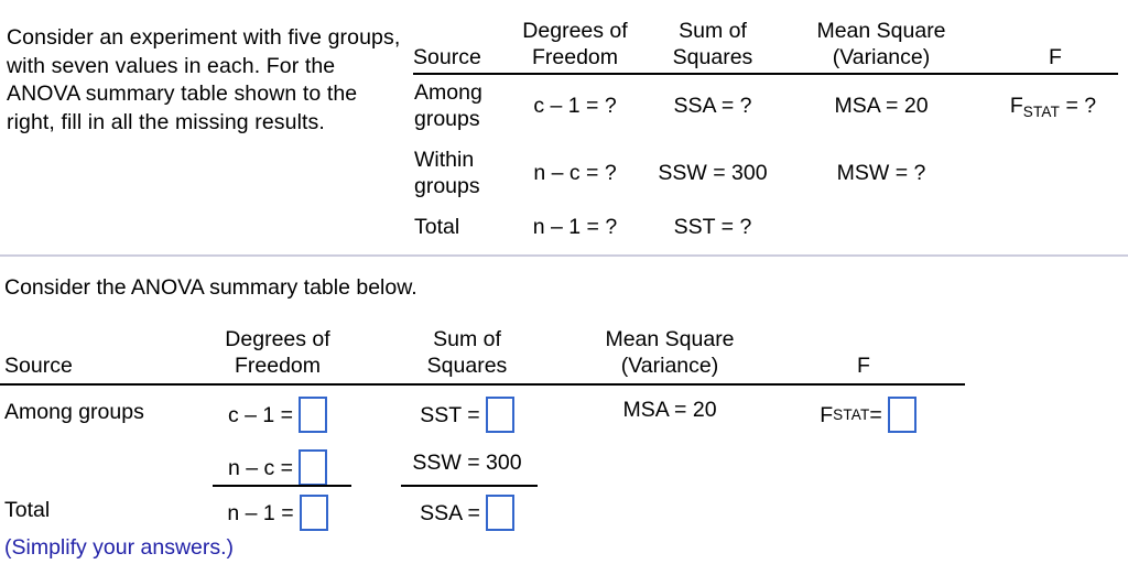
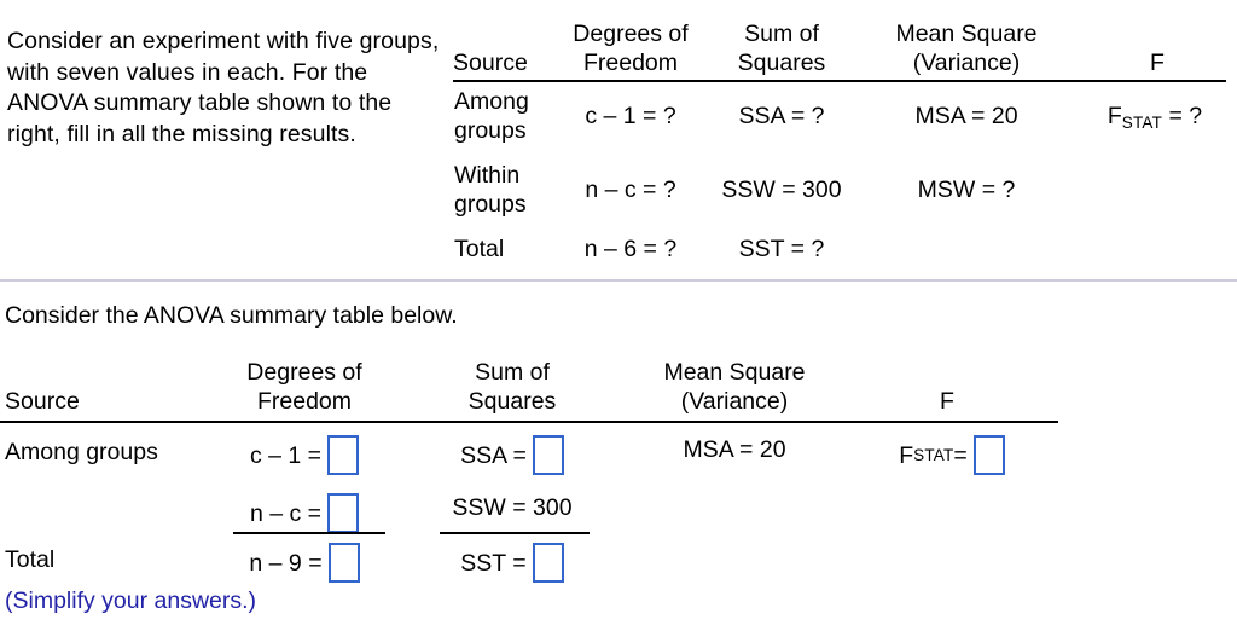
  Consider an experiment with five groups, with seven values in each. For the ANOVA summary table shown to the right, fill in all the missing results.
  Source
  Degrees of
  Freedom
  Sum of
  Squares
  Mean Square
  (Variance)
  F
  Among
  groups
  c – 1 = ?
  SSA = ?
  MSA = 20
  FSTAT = ?
  Within
  groups
  n – c = ?
  SSW = 300
  MSW = ?
  Total
- n – 1 = ?
+ n – 6 = ?
  SST = ?
  Consider the ANOVA summary table below.
  Source
  Degrees of
  Freedom
  Sum of
  Squares
  Mean Square
  (Variance)
  F
  Among groups
  c – 1 =
- SST =
+ SSA =
  MSA = 20
  F
  STAT
  =
  n – c =
  SSW = 300
  Total
- n – 1 =
+ n – 9 =
- SSA =
+ SST =
  (Simplify your answers.)
